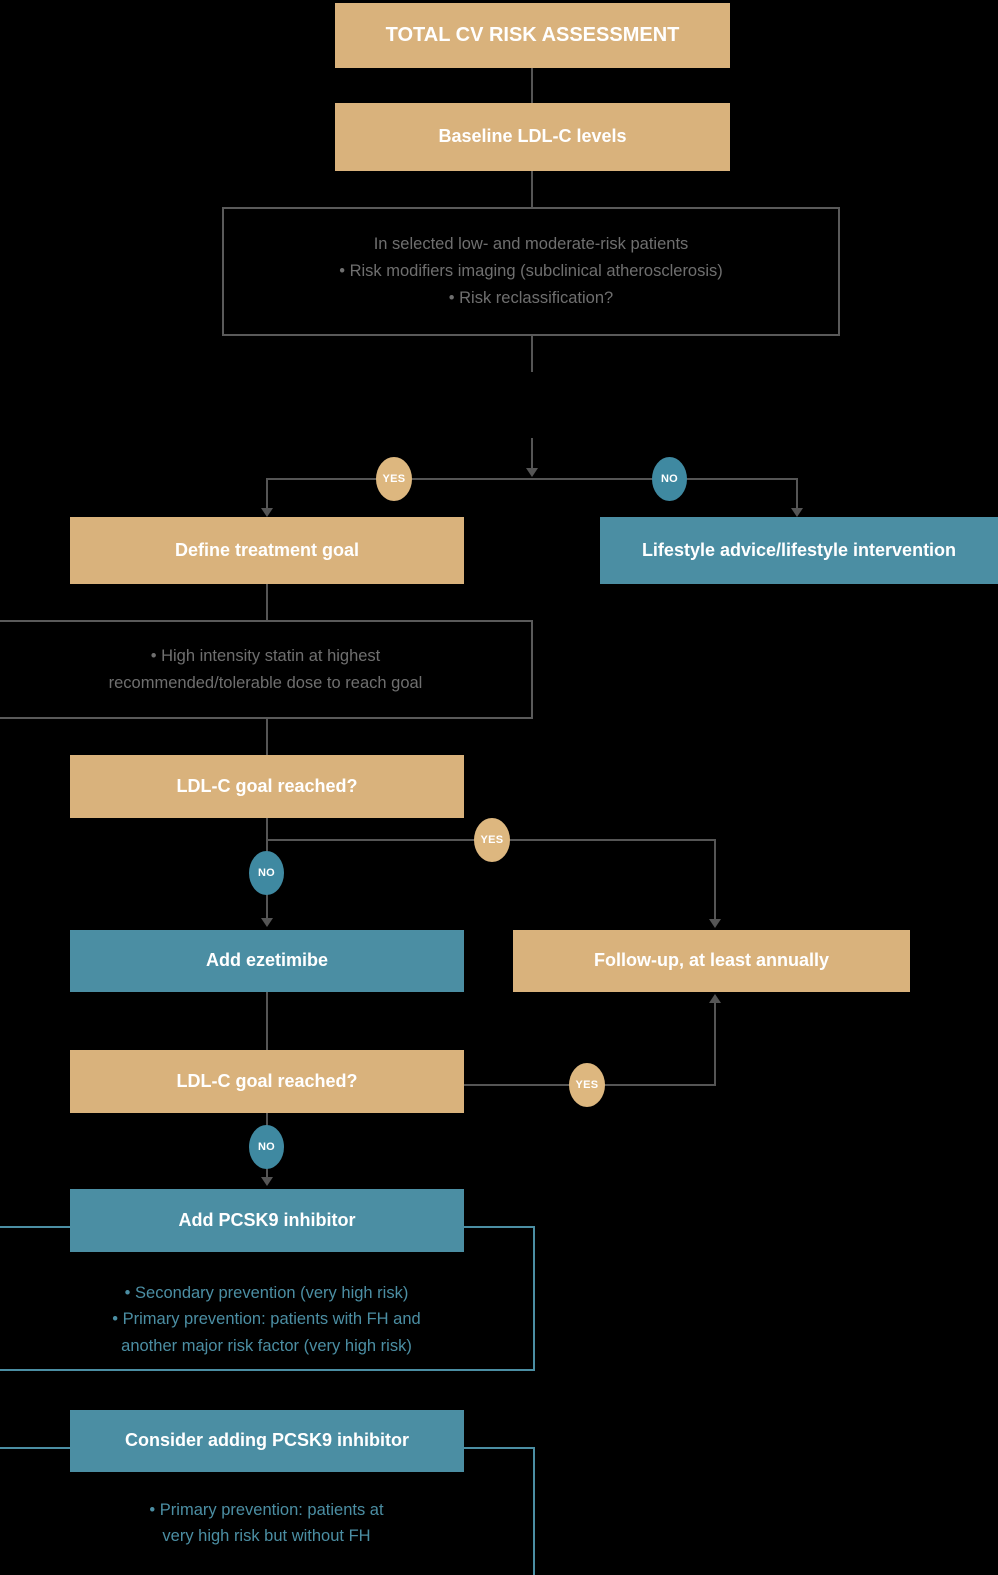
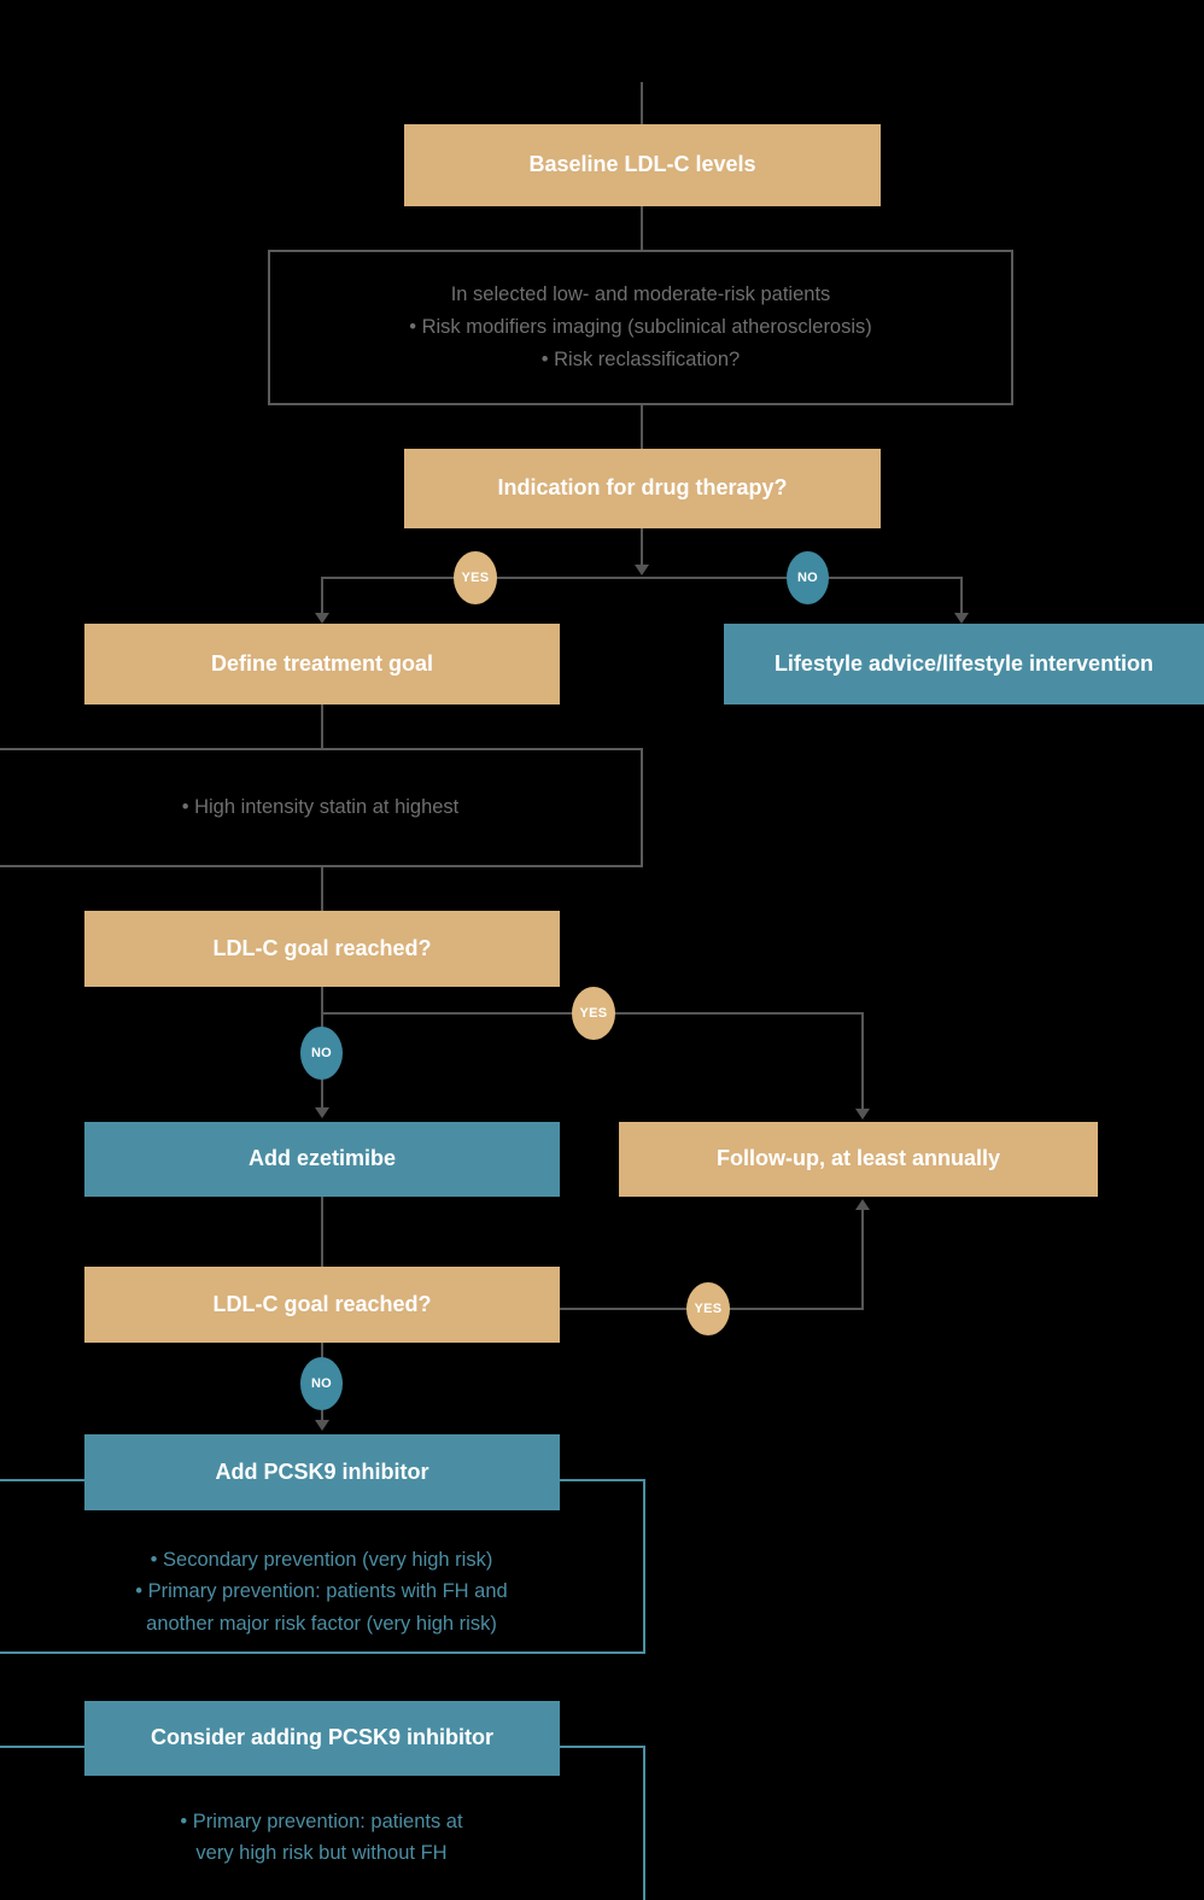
- TOTAL CV RISK ASSESSMENT
  Baseline LDL-C levels
  In selected low- and moderate-risk patients
  • Risk modifiers imaging (subclinical atherosclerosis)
  • Risk reclassification?
+ Indication for drug therapy?
  YES
  NO
  Define treatment goal
  Lifestyle advice/lifestyle intervention
  • High intensity statin at highest
- recommended/tolerable dose to reach goal
  LDL-C goal reached?
  YES
  NO
  Add ezetimibe
  Follow-up, at least annually
  LDL-C goal reached?
  YES
  NO
  • Secondary prevention (very high risk)
  • Primary prevention: patients with FH and
  another major risk factor (very high risk)
  Add PCSK9 inhibitor
  • Primary prevention: patients at
  very high risk but without FH
  Consider adding PCSK9 inhibitor
